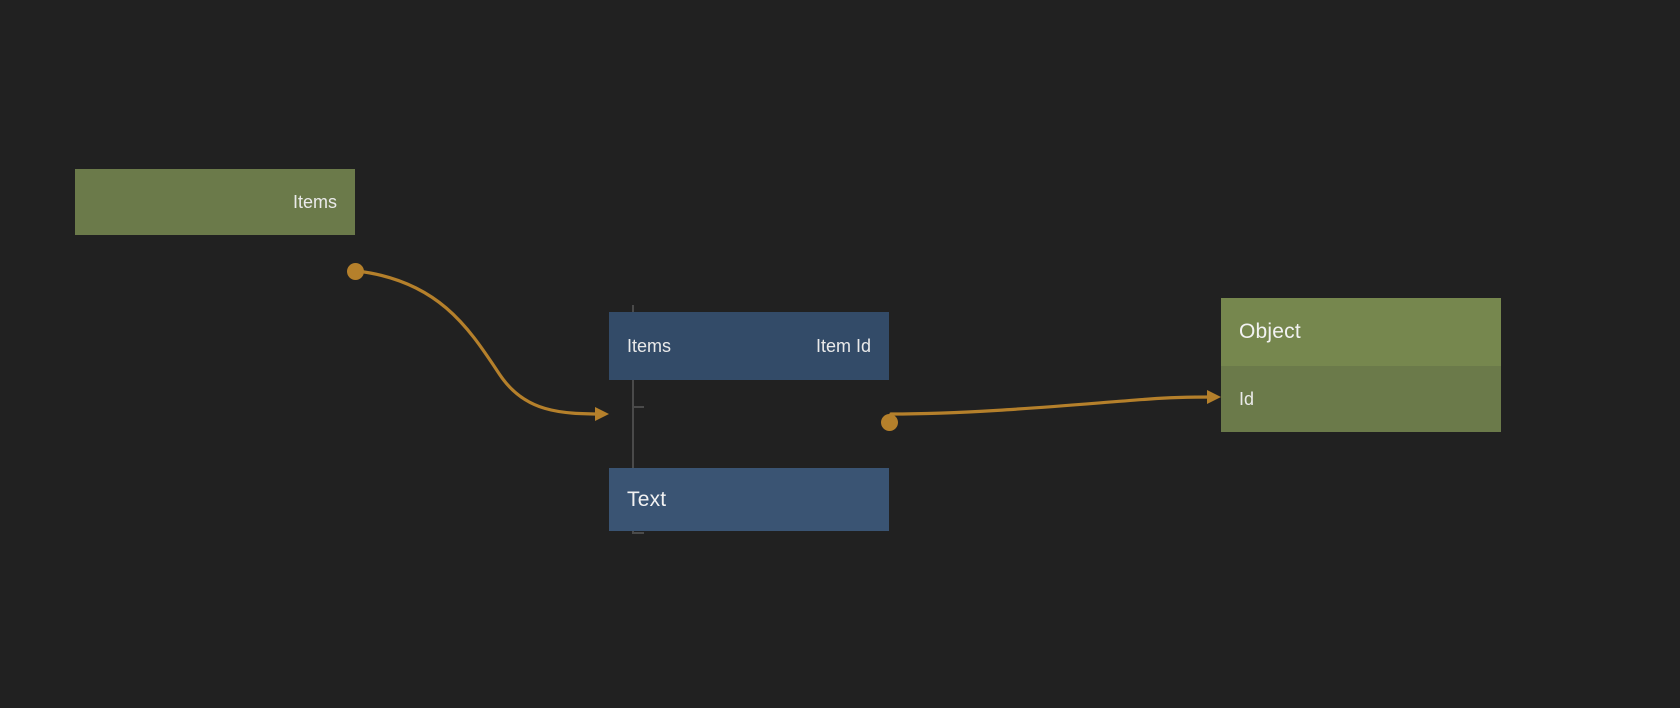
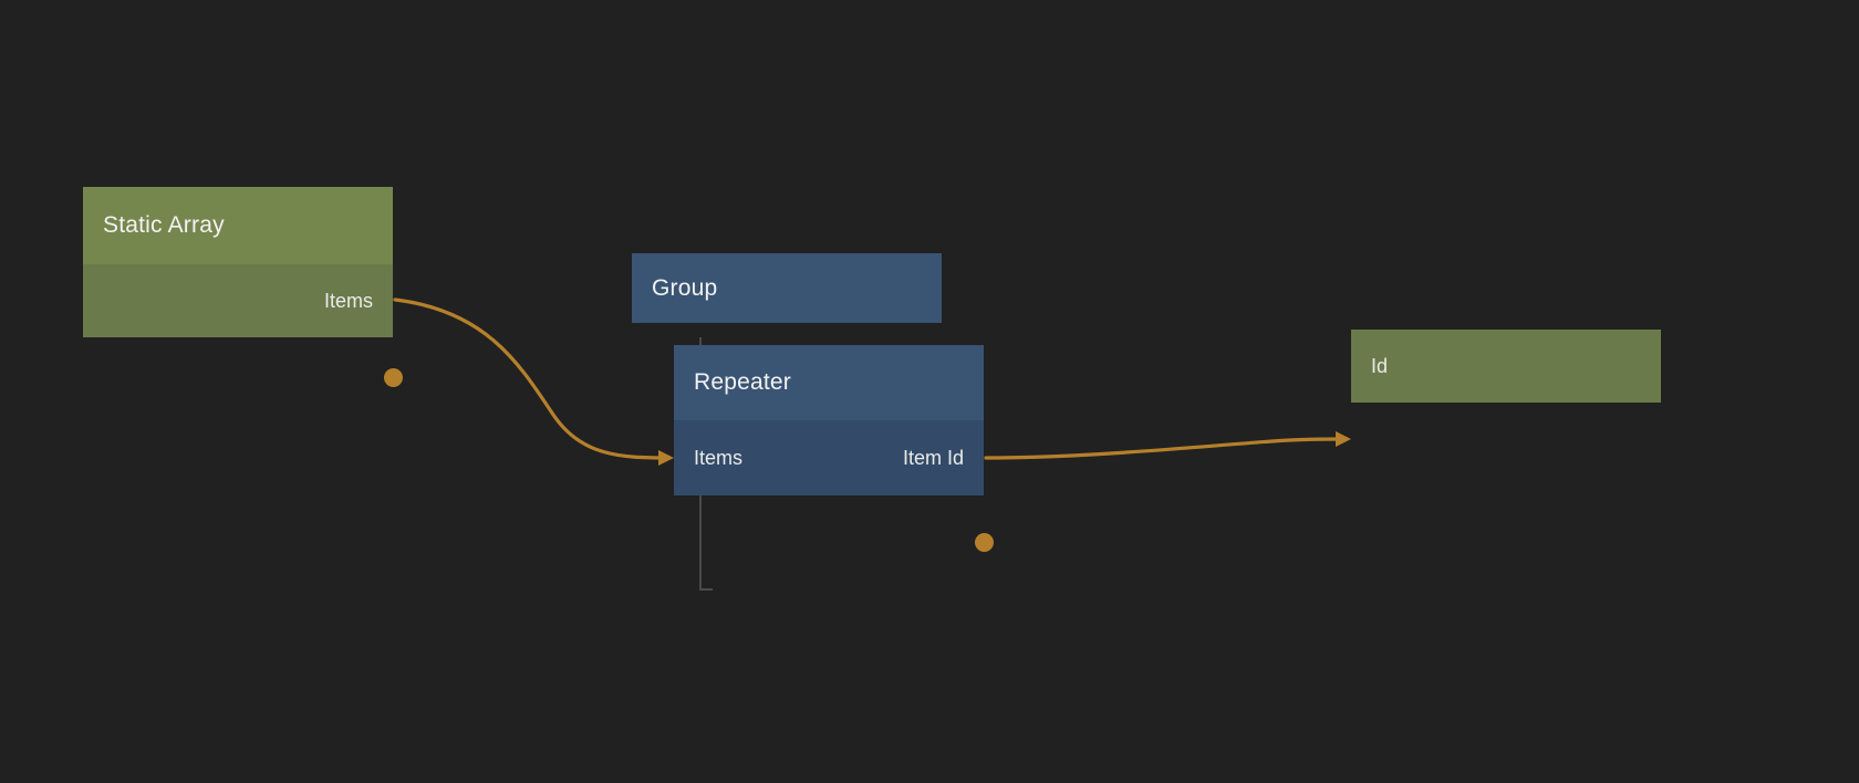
+ Static Array
  Items
+ Group
+ Repeater
  Items
  Item Id
- Text
- Object
  Id
